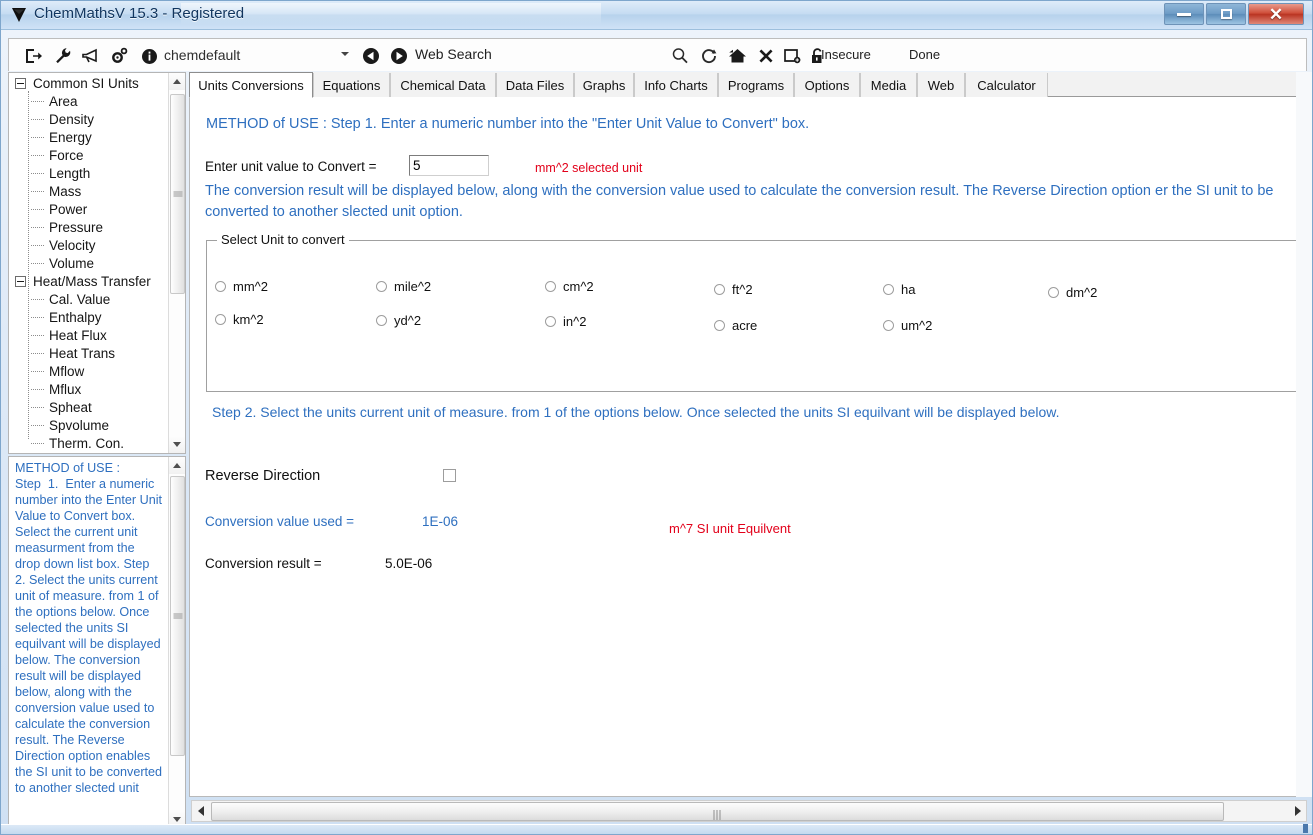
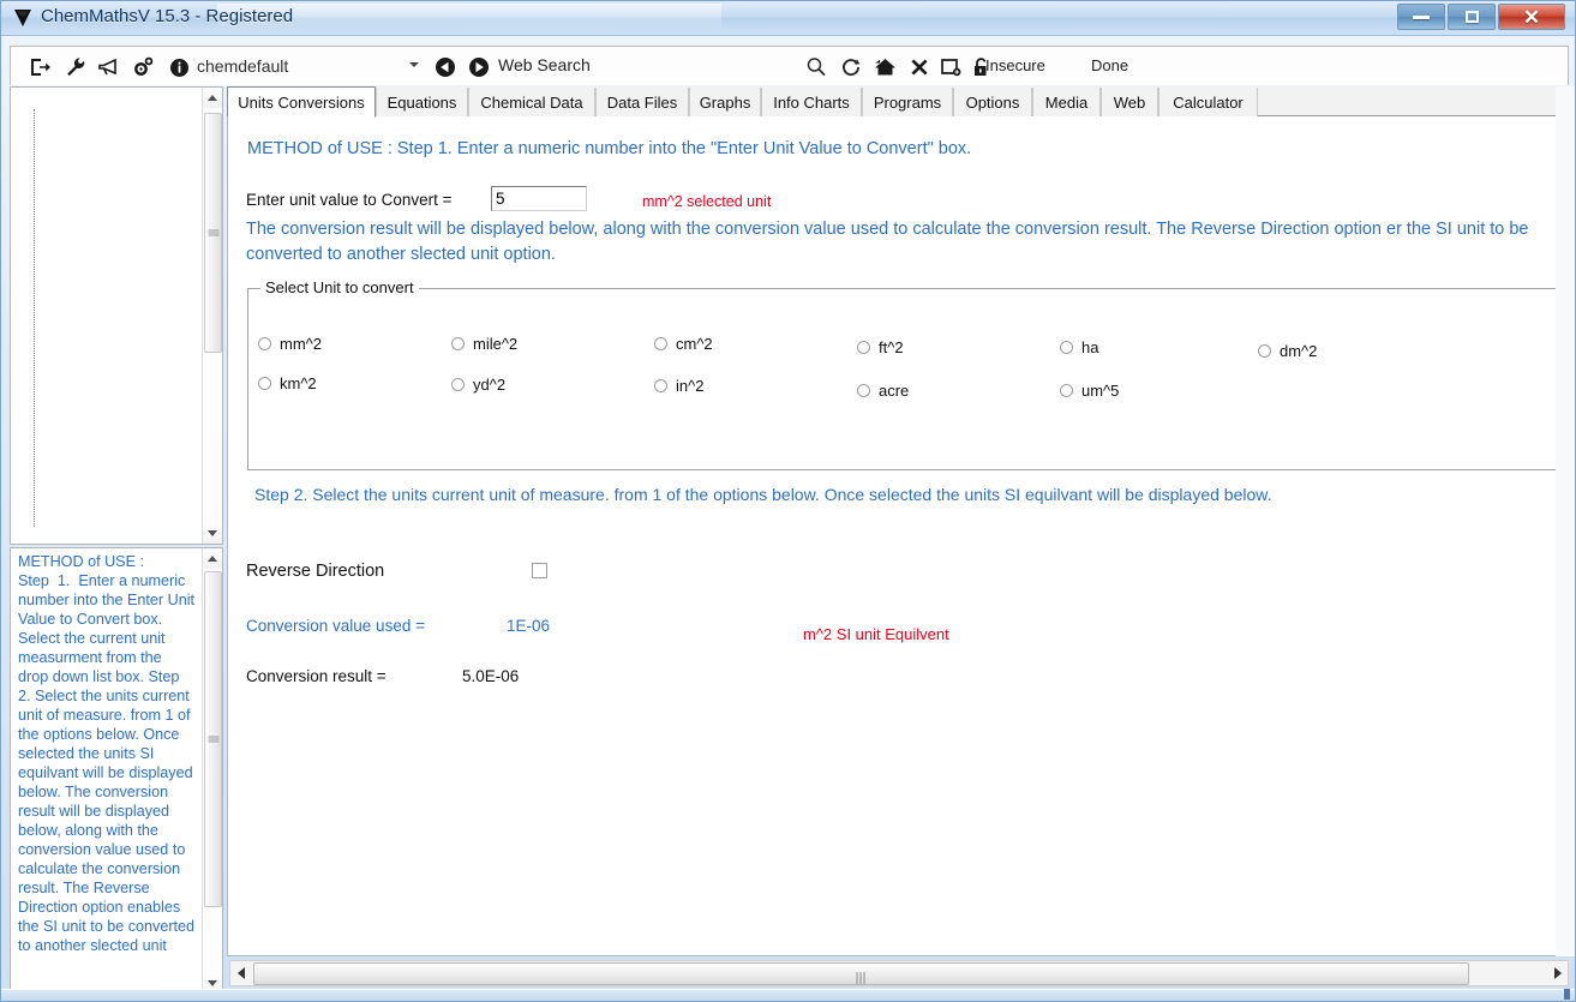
  ChemMathsV 15.3 - Registered
  ✕
  chemdefault
  Web Search
  Insecure
  Done
- Common SI Units
- Area
- Density
- Energy
- Force
- Length
- Mass
- Power
- Pressure
- Velocity
- Volume
- Heat/Mass Transfer
- Cal. Value
- Enthalpy
- Heat Flux
- Heat Trans
- Mflow
- Mflux
- Spheat
- Spvolume
- Therm. Con.
  METHOD of USE :
  Step 1. Enter a numeric number into the Enter Unit Value to Convert box. Select the current unit measurment from the drop down list box. Step 2. Select the units current unit of measure. from 1 of the options below. Once selected the units SI equilvant will be displayed below. The conversion result will be displayed below, along with the conversion value used to calculate the conversion result. The Reverse Direction option enables the SI unit to be converted to another slected unit
  Units Conversions
  Equations
  Chemical Data
  Data Files
  Graphs
  Info Charts
  Programs
  Options
  Media
  Web
  Calculator
  METHOD of USE : Step 1. Enter a numeric number into the "Enter Unit Value to Convert" box.
  Enter unit value to Convert =
  5
  mm^2 selected unit
  The conversion result will be displayed below, along with the conversion value used to calculate the conversion result. The Reverse Direction option er the SI unit to be converted to another slected unit option.
  Select Unit to convert
  mm^2
  mile^2
  cm^2
  ft^2
  ha
  dm^2
  km^2
  yd^2
  in^2
  acre
- um^2
+ um^5
  Step 2. Select the units current unit of measure. from 1 of the options below. Once selected the units SI equilvant will be displayed below.
  Reverse Direction
  Conversion value used =
  1E-06
- m^7 SI unit Equilvent
+ m^2 SI unit Equilvent
  Conversion result =
  5.0E-06
